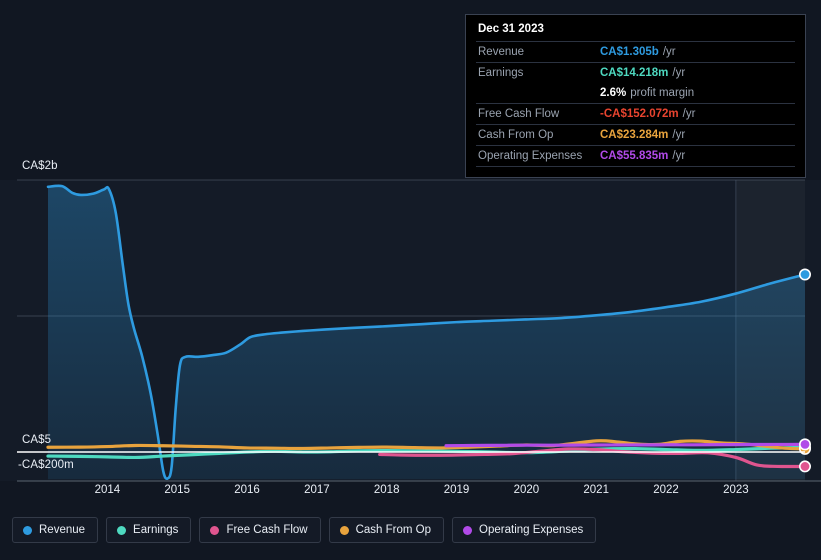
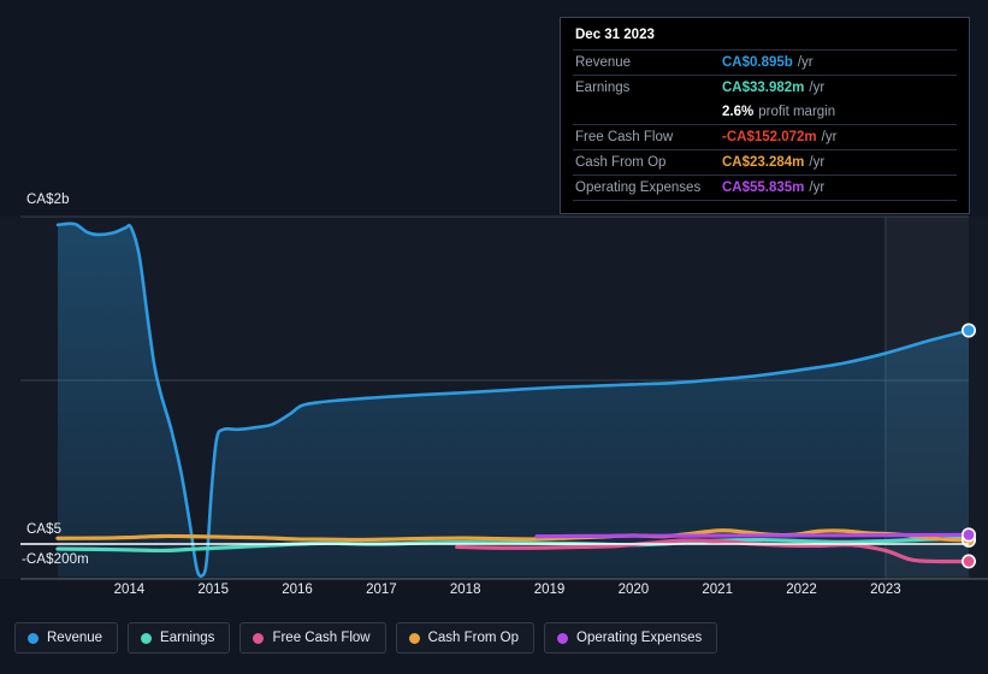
  CA$2b
  CA$5
  -CA$200m
  2014
  2015
  2016
  2017
  2018
  2019
  2020
  2021
  2022
  2023
  Dec 31 2023
  Revenue
- CA$1.305b /yr
+ CA$0.895b /yr
  Earnings
- CA$14.218m /yr
+ CA$33.982m /yr
  2.6% profit margin
  Free Cash Flow
  -CA$152.072m /yr
  Cash From Op
  CA$23.284m /yr
  Operating Expenses
  CA$55.835m /yr
  Revenue
  Earnings
  Free Cash Flow
  Cash From Op
  Operating Expenses
